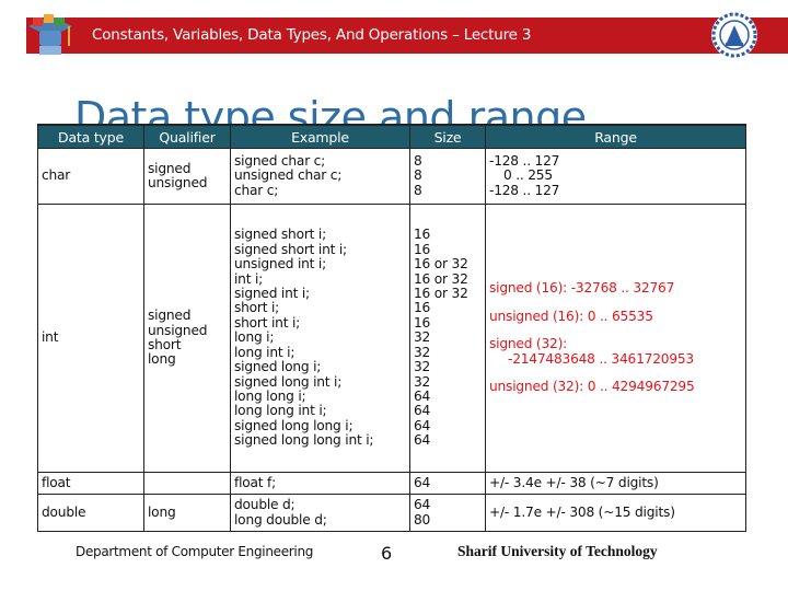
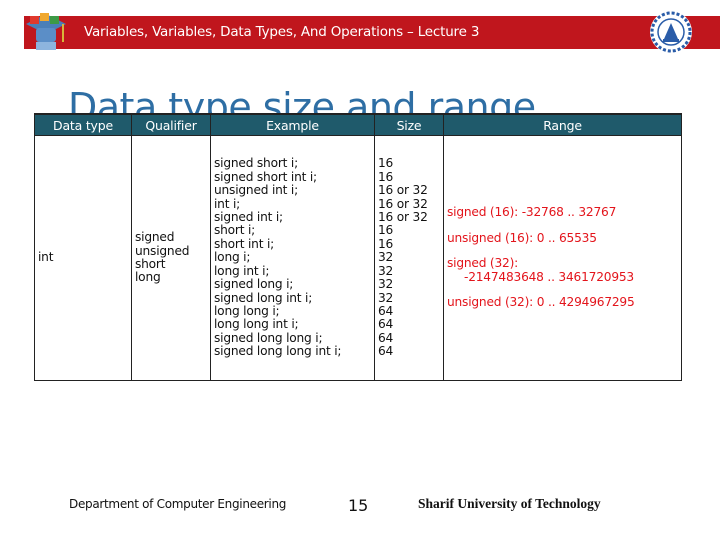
- Constants, Variables, Data Types, And Operations – Lecture 3
+ Variables, Variables, Data Types, And Operations – Lecture 3
  Data type size and range
  Data type	Qualifier	Example	Size	Range
- char	signed unsigned	signed char c; unsigned char c; char c;	8 8 8	-128 .. 127 0 .. 255 -128 .. 127
  int	signed unsigned short long	signed short i; signed short int i; unsigned int i; int i; signed int i; short i; short int i; long i; long int i; signed long i; signed long int i; long long i; long long int i; signed long long i; signed long long int i;	16 16 16 or 32 16 or 32 16 or 32 16 16 32 32 32 32 64 64 64 64	signed (16): -32768 .. 32767 unsigned (16): 0 .. 65535 signed (32): -2147483648 .. 3461720953 unsigned (32): 0 .. 4294967295
- float		float f;	64	+/- 3.4e +/- 38 (~7 digits)
- double	long	double d; long double d;	64 80	+/- 1.7e +/- 308 (~15 digits)
  Department of Computer Engineering
- 6
+ 15
  Sharif University of Technology
